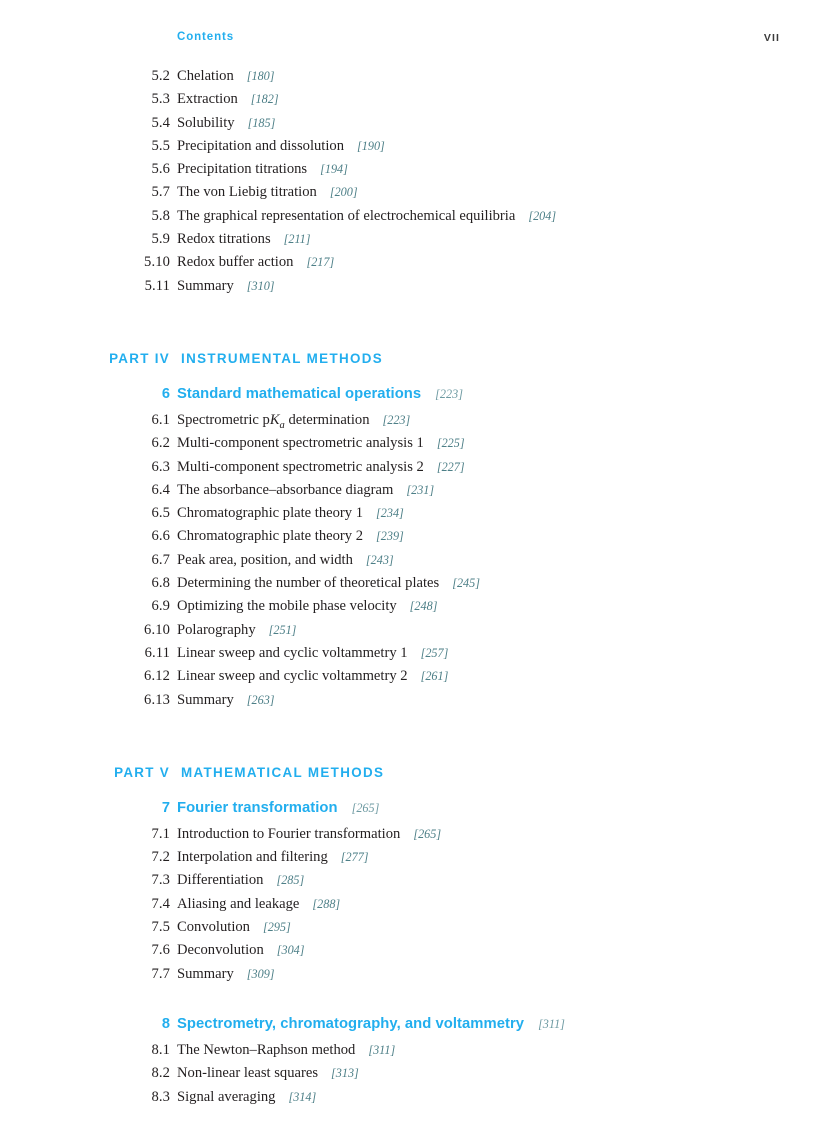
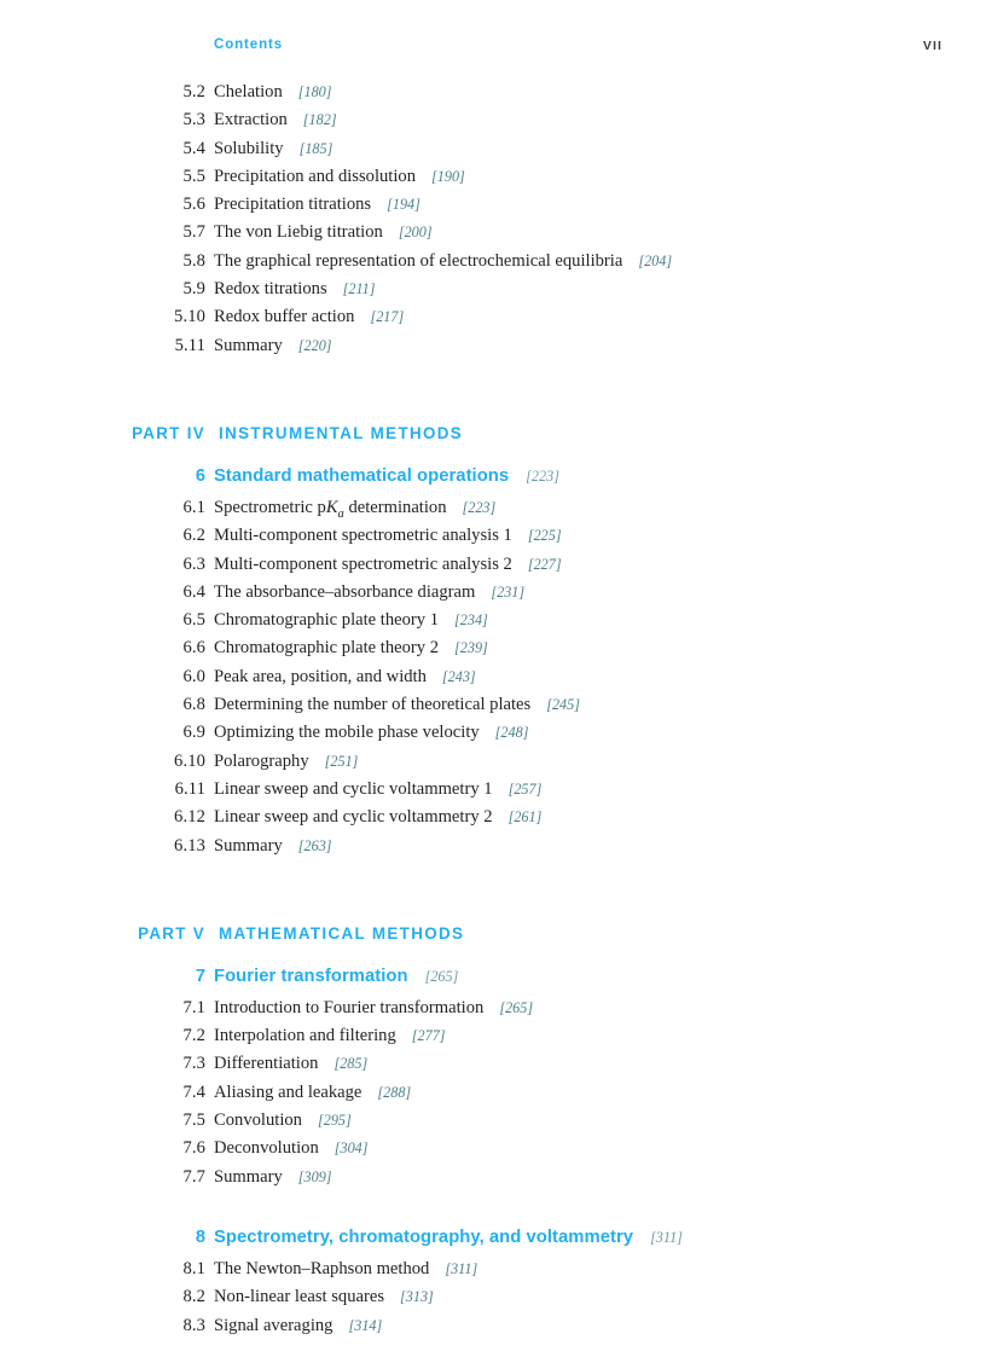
  Contents
  VII
  5.2
  Chelation
  [180]
  5.3
  Extraction
  [182]
  5.4
  Solubility
  [185]
  5.5
  Precipitation and dissolution
  [190]
  5.6
  Precipitation titrations
  [194]
  5.7
  The von Liebig titration
  [200]
  5.8
  The graphical representation of electrochemical equilibria
  [204]
  5.9
  Redox titrations
  [211]
  5.10
  Redox buffer action
  [217]
  5.11
  Summary
- [310]
+ [220]
  PART IV
  INSTRUMENTAL METHODS
  6
  Standard mathematical operations
  [223]
  6.1
  Spectrometric pKa determination
  [223]
  6.2
  Multi-component spectrometric analysis 1
  [225]
  6.3
  Multi-component spectrometric analysis 2
  [227]
  6.4
  The absorbance–absorbance diagram
  [231]
  6.5
  Chromatographic plate theory 1
  [234]
  6.6
  Chromatographic plate theory 2
  [239]
- 6.7
+ 6.0
  Peak area, position, and width
  [243]
  6.8
  Determining the number of theoretical plates
  [245]
  6.9
  Optimizing the mobile phase velocity
  [248]
  6.10
  Polarography
  [251]
  6.11
  Linear sweep and cyclic voltammetry 1
  [257]
  6.12
  Linear sweep and cyclic voltammetry 2
  [261]
  6.13
  Summary
  [263]
  PART V
  MATHEMATICAL METHODS
  7
  Fourier transformation
  [265]
  7.1
  Introduction to Fourier transformation
  [265]
  7.2
  Interpolation and filtering
  [277]
  7.3
  Differentiation
  [285]
  7.4
  Aliasing and leakage
  [288]
  7.5
  Convolution
  [295]
  7.6
  Deconvolution
  [304]
  7.7
  Summary
  [309]
  8
  Spectrometry, chromatography, and voltammetry
  [311]
  8.1
  The Newton–Raphson method
  [311]
  8.2
  Non-linear least squares
  [313]
  8.3
  Signal averaging
  [314]
